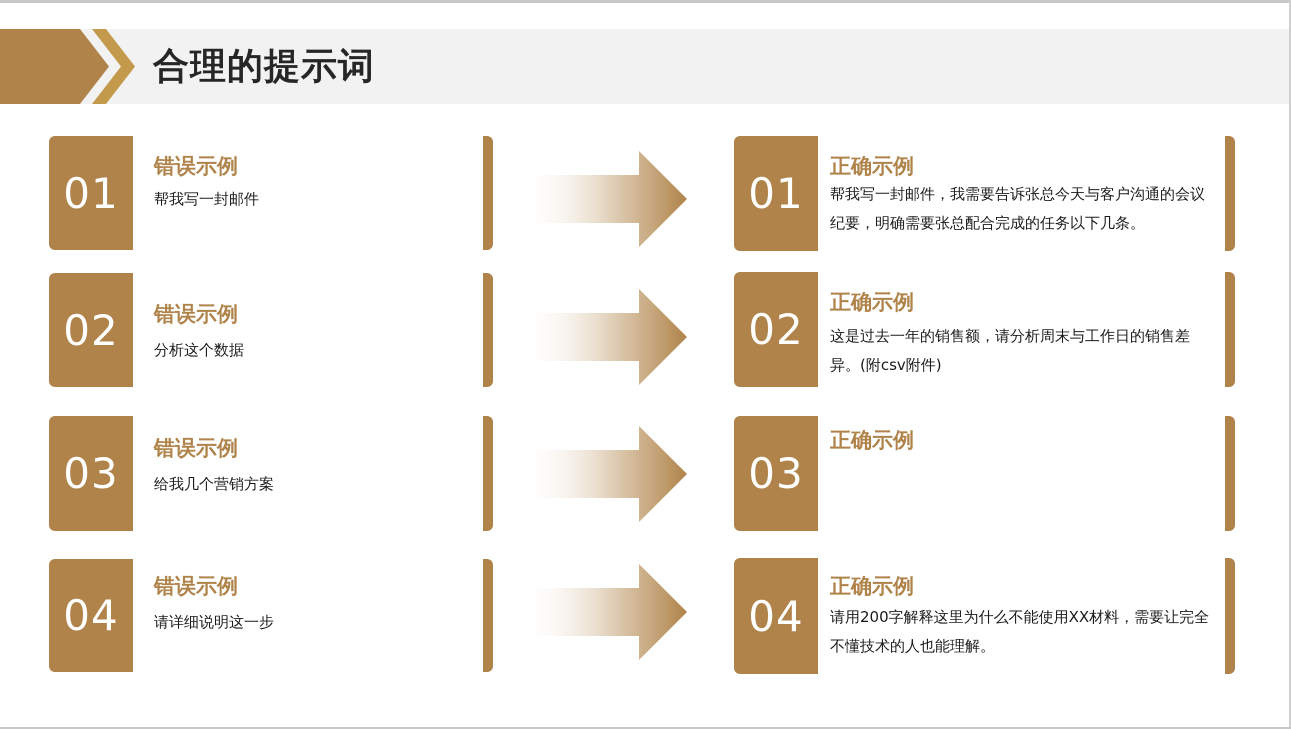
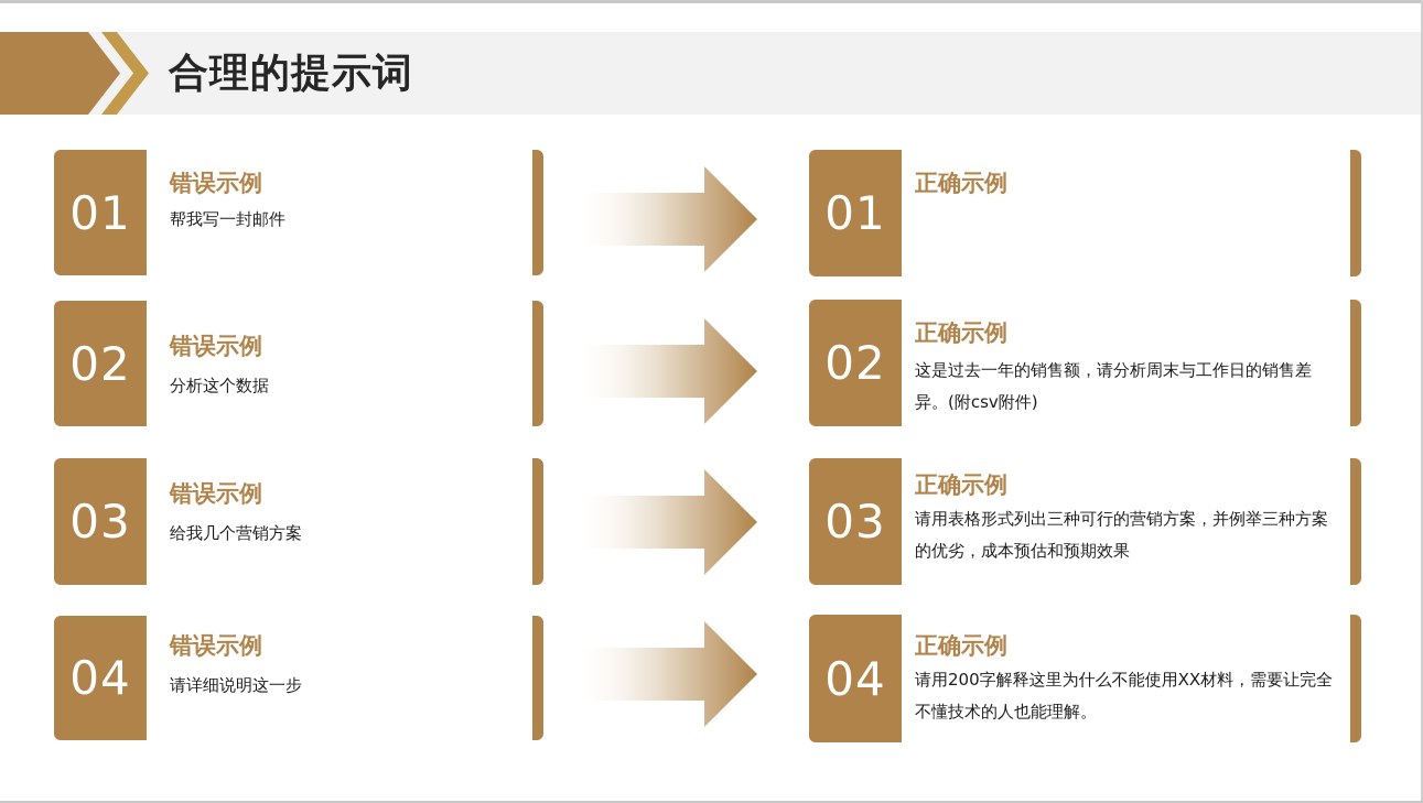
  合理的提示词
  01
  错误示例
  帮我写一封邮件
  02
  错误示例
  分析这个数据
  03
  错误示例
  给我几个营销方案
  04
  错误示例
  请详细说明这一步
  01
  正确示例
- 帮我写一封邮件，我需要告诉张总今天与客户沟通的会议纪要，明确需要张总配合完成的任务以下几条。
  02
  正确示例
  这是过去一年的销售额，请分析周末与工作日的销售差异。(附csv附件)
  03
  正确示例
+ 请用表格形式列出三种可行的营销方案，并例举三种方案的优劣，成本预估和预期效果
  04
  正确示例
  请用200字解释这里为什么不能使用XX材料，需要让完全不懂技术的人也能理解。
